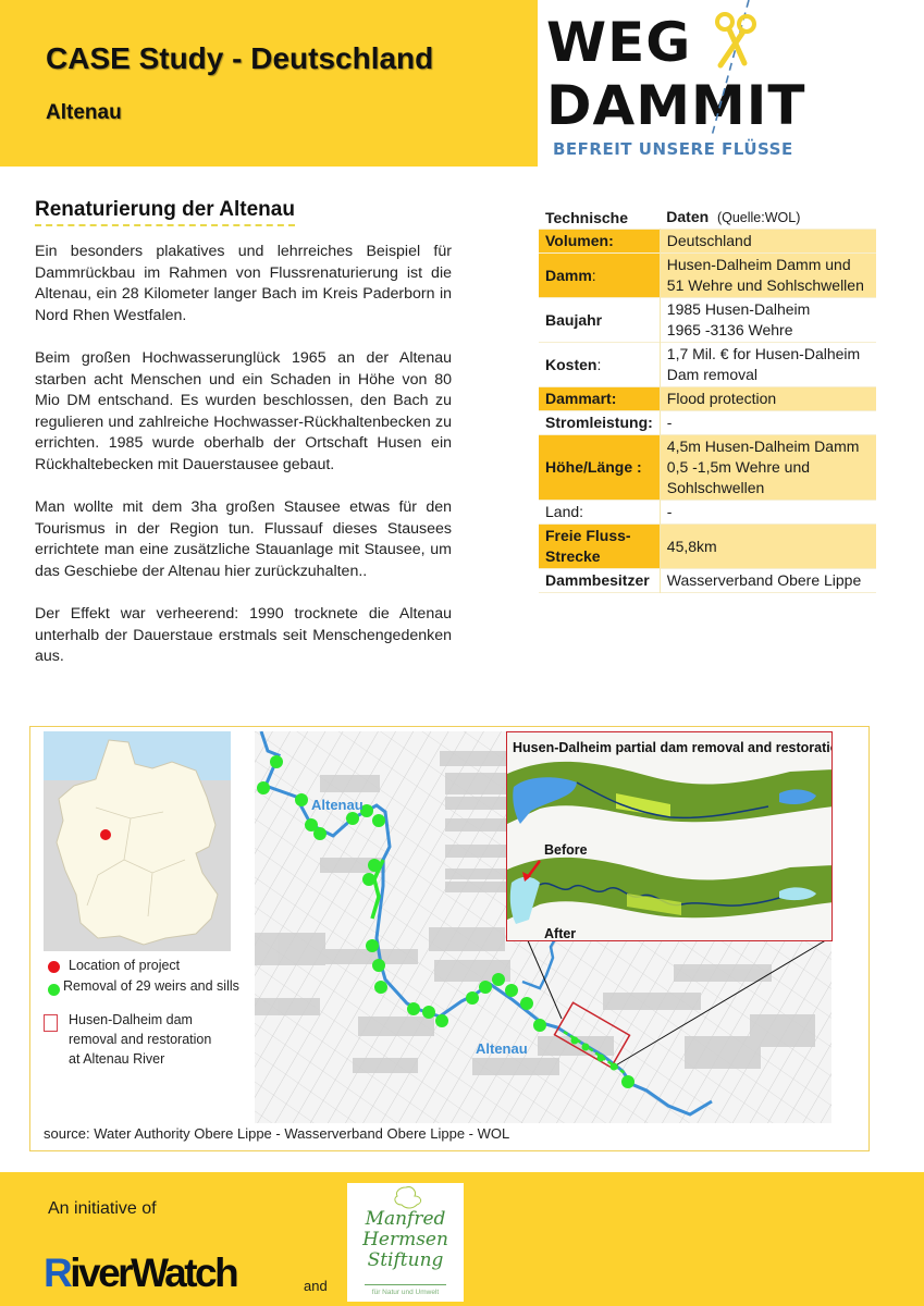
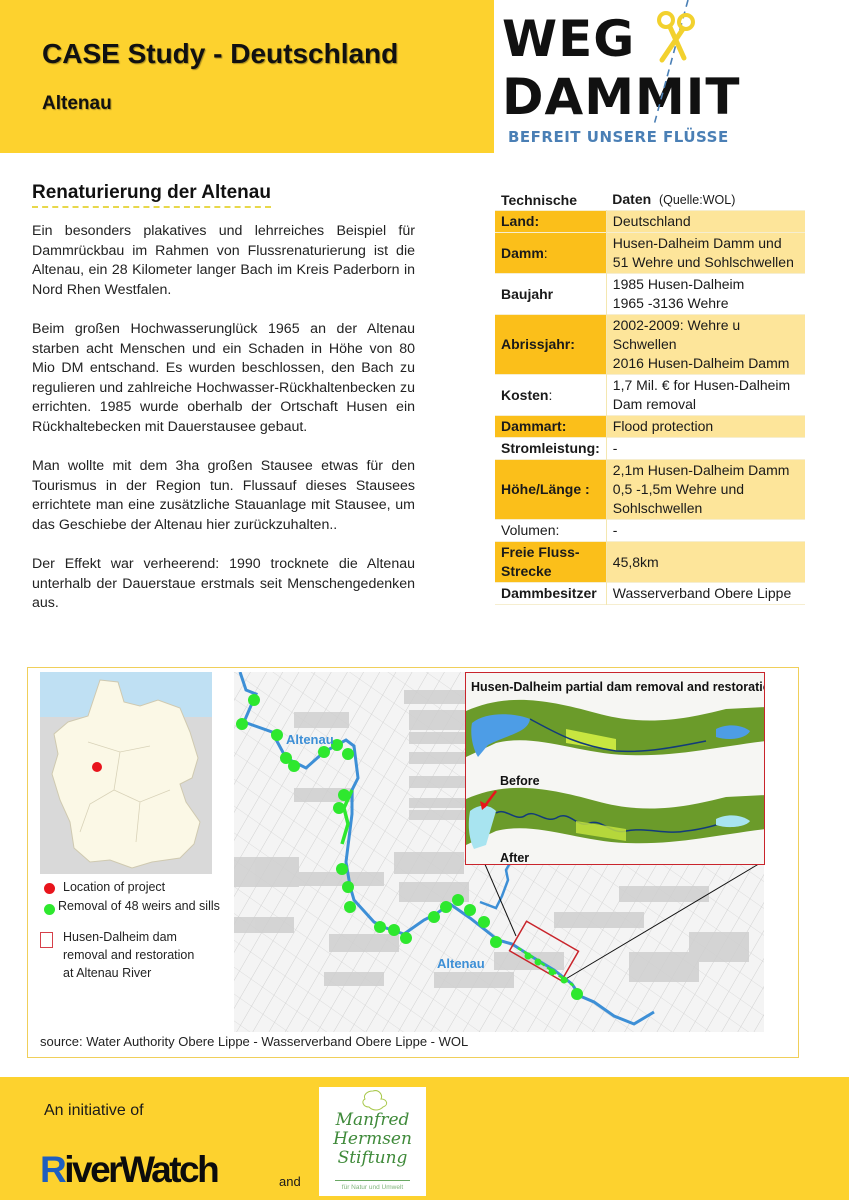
  CASE Study - Deutschland
  Altenau
  WEG
  DAMMIT
  BEFREIT UNSERE FLÜSSE
  Renaturierung der Altenau
  Ein besonders plakatives und lehrreiches Beispiel für Dammrückbau im Rahmen von Flussrenaturierung ist die Altenau, ein 28 Kilometer langer Bach im Kreis Paderborn in Nord Rhen Westfalen.
  Beim großen Hochwasserunglück 1965 an der Altenau starben acht Menschen und ein Schaden in Höhe von 80 Mio DM entschand. Es wurden beschlossen, den Bach zu regulieren und zahlreiche Hochwasser-Rückhaltenbecken zu errichten. 1985 wurde oberhalb der Ortschaft Husen ein Rückhaltebecken mit Dauerstausee gebaut.
  Man wollte mit dem 3ha großen Stausee etwas für den Tourismus in der Region tun. Flussauf dieses Stausees errichtete man eine zusätzliche Stauanlage mit Stausee, um das Geschiebe der Altenau hier zurückzuhalten..
  Der Effekt war verheerend: 1990 trocknete die Altenau unterhalb der Dauerstaue erstmals seit Menschengedenken aus.
  Technische	Daten (Quelle:WOL)
- Volumen:	Deutschland
+ Land:	Deutschland
  Damm:	Husen-Dalheim Damm und51 Wehre und Sohlschwellen
  Baujahr	1985 Husen-Dalheim1965 -3136 Wehre
+ Abrissjahr:	2002-2009: Wehre uSchwellen2016 Husen-Dalheim Damm
  Kosten:	1,7 Mil. € for Husen-DalheimDam removal
  Dammart:	Flood protection
  Stromleistung:	-
- Höhe/Länge :	4,5m Husen-Dalheim Damm0,5 -1,5m Wehre undSohlschwellen
+ Höhe/Länge :	2,1m Husen-Dalheim Damm0,5 -1,5m Wehre undSohlschwellen
- Land:	-
+ Volumen:	-
  Freie Fluss-Strecke	45,8km
  Dammbesitzer	Wasserverband Obere Lippe
  Location of project
- Removal of 29 weirs and sills
+ Removal of 48 weirs and sills
  Husen-Dalheim dam
  removal and restoration
  at Altenau River
  Altenau
  Altenau
  Husen-Dalheim partial dam removal and restorati
  Before
  After
  source: Water Authority Obere Lippe - Wasserverband Obere Lippe - WOL
  An initiative of
  RiverWatch
  and
  Manfred
  Hermsen
  Stiftung
